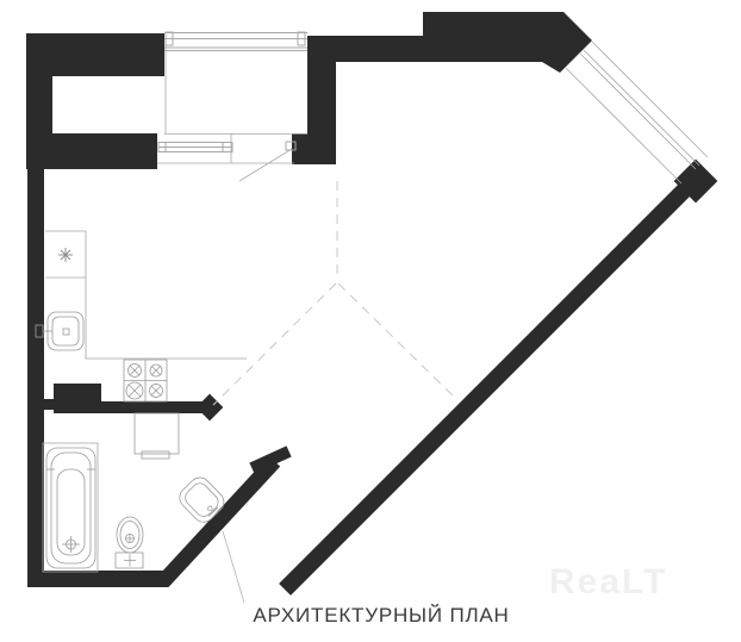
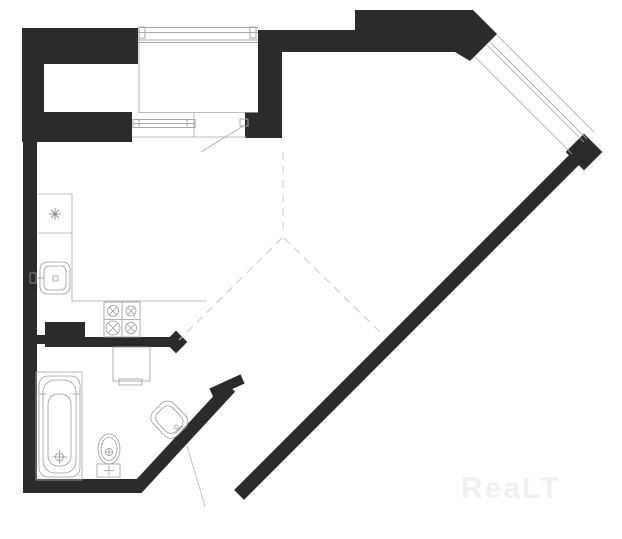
- АРХИТЕКТУРНЫЙ ПЛАН
